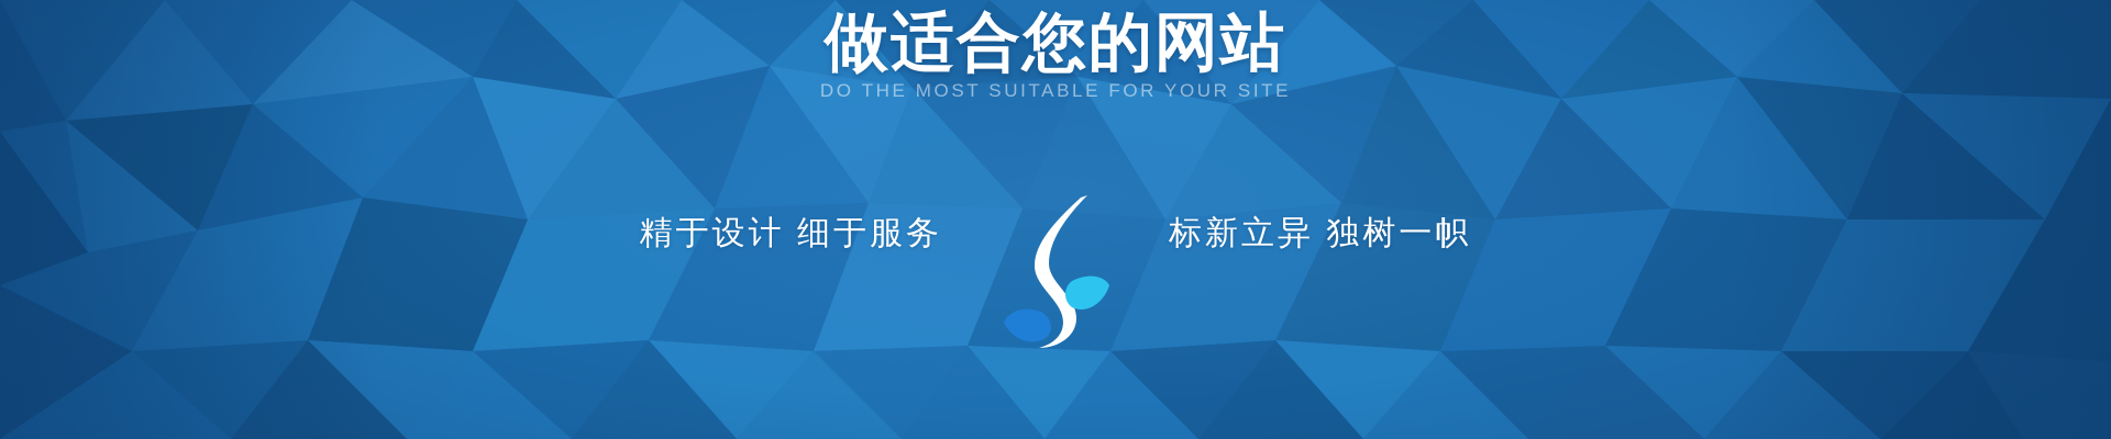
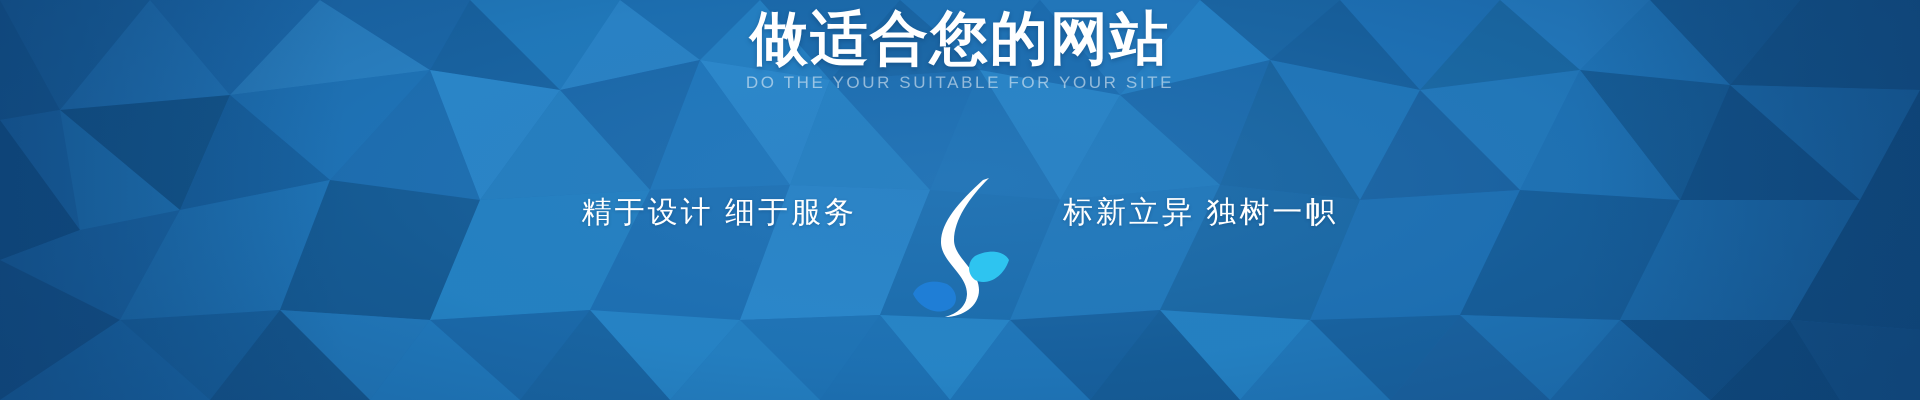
  做适合您的网站
- DO THE MOST SUITABLE FOR YOUR SITE
+ DO THE YOUR SUITABLE FOR YOUR SITE
  精于设计 细于服务
  标新立异 独树一帜
